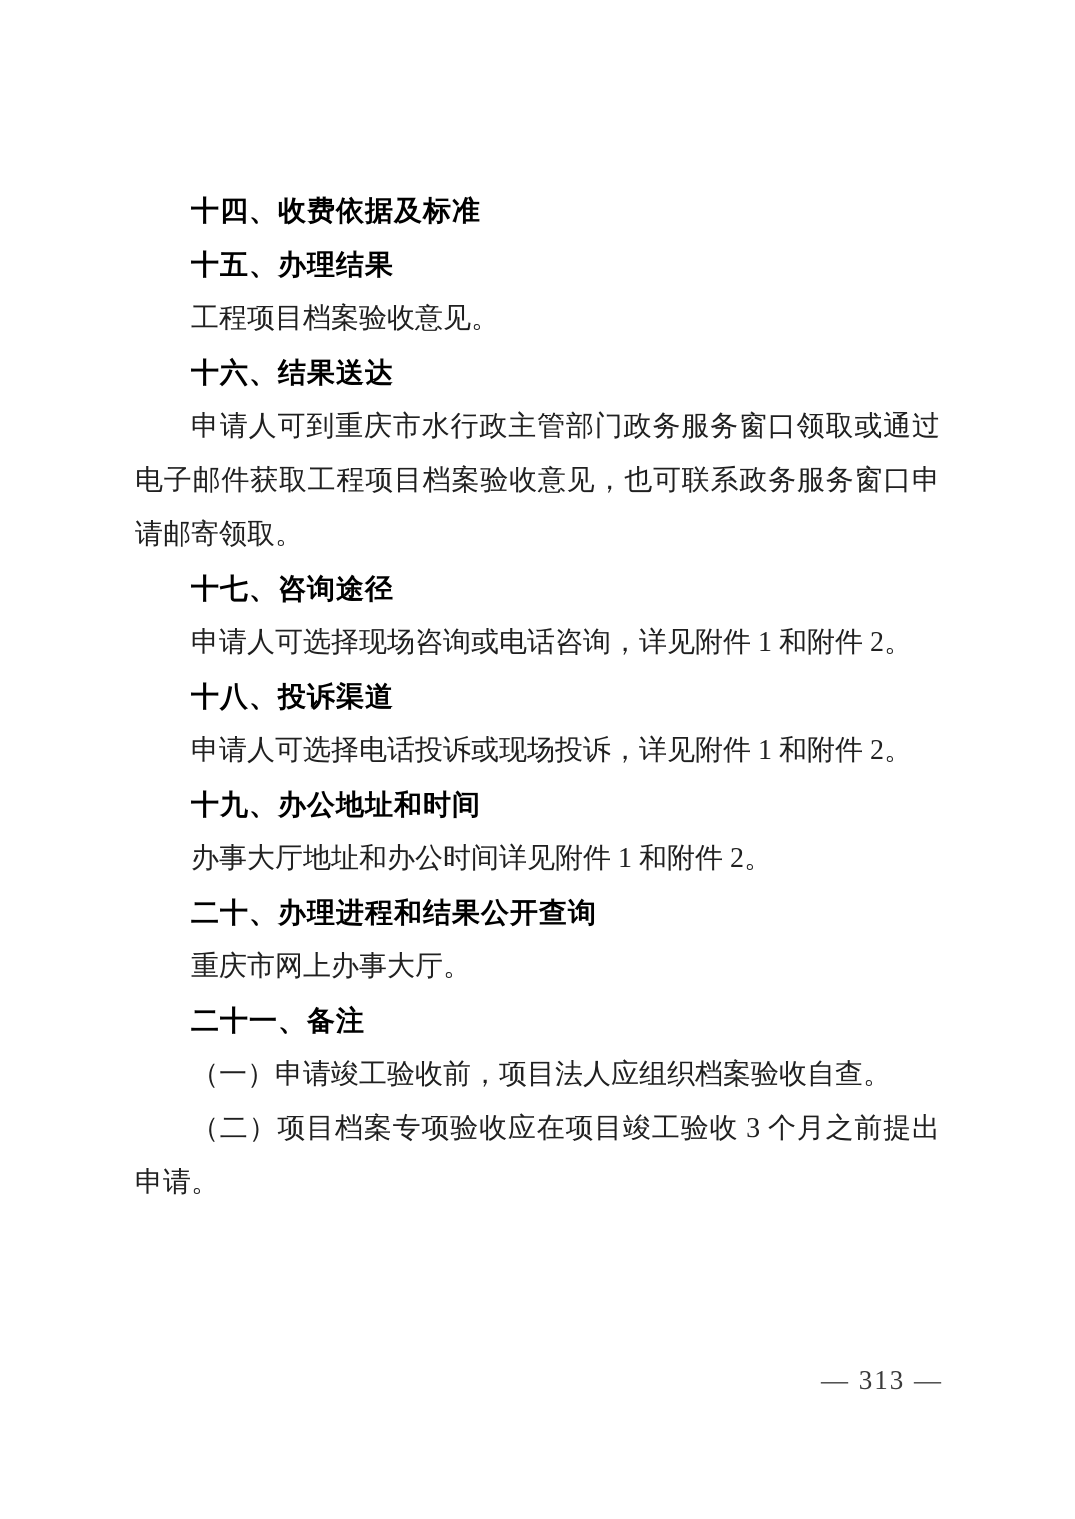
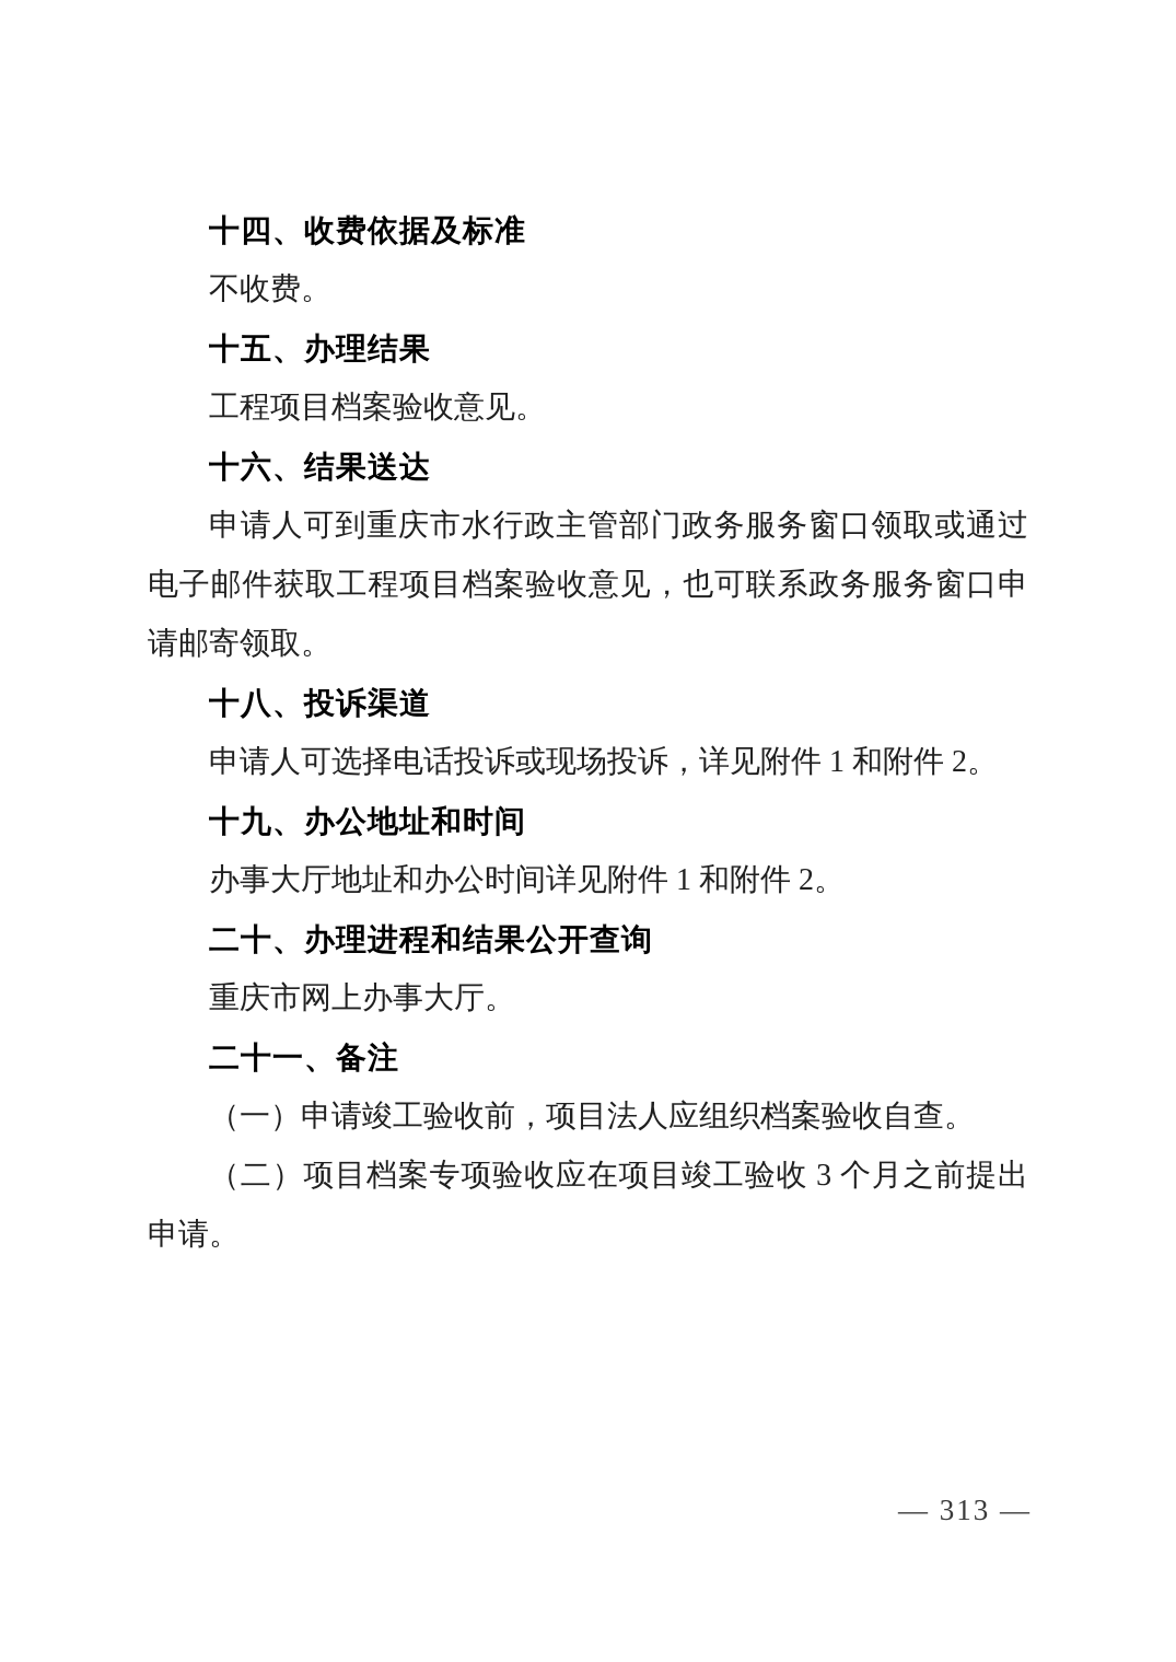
  十四、收费依据及标准
+ 不收费。
  十五、办理结果
  工程项目档案验收意见。
  十六、结果送达
  申请人可到重庆市水行政主管部门政务服务窗口领取或通过电子邮件获取工程项目档案验收意见，也可联系政务服务窗口申请邮寄领取。
- 十七、咨询途径
- 申请人可选择现场咨询或电话咨询，详见附件 1 和附件 2。
  十八、投诉渠道
  申请人可选择电话投诉或现场投诉，详见附件 1 和附件 2。
  十九、办公地址和时间
  办事大厅地址和办公时间详见附件 1 和附件 2。
  二十、办理进程和结果公开查询
  重庆市网上办事大厅。
  二十一、备注
  （一）申请竣工验收前，项目法人应组织档案验收自查。
  （二）项目档案专项验收应在项目竣工验收 3 个月之前提出申请。
  — 313 —
